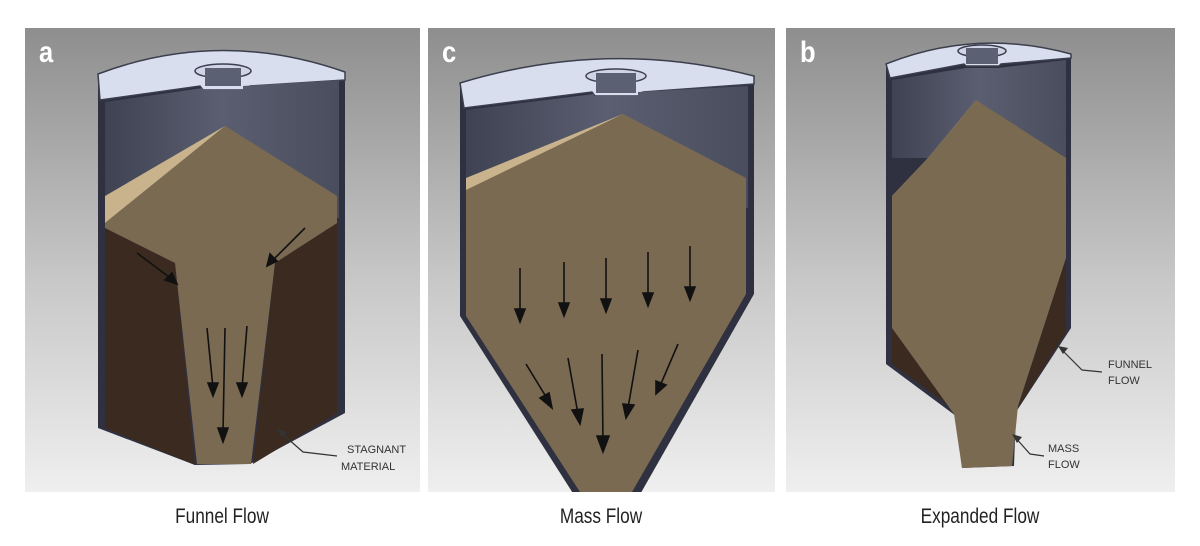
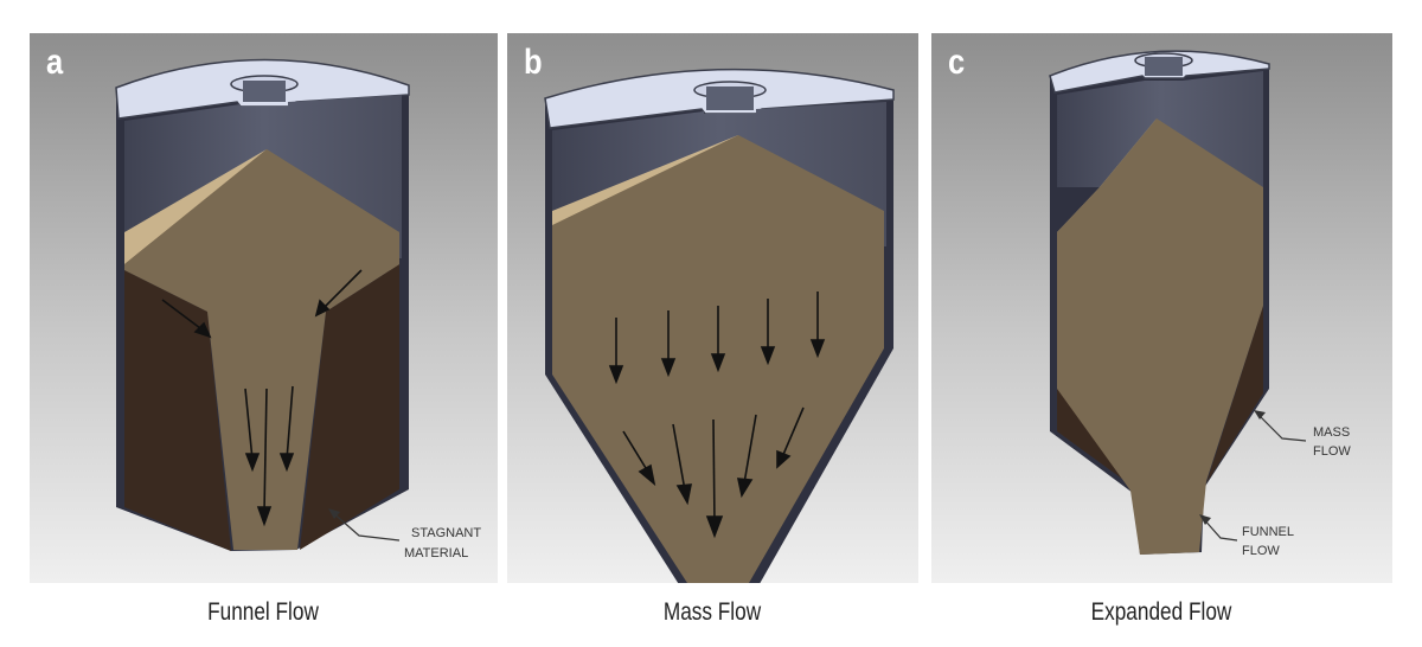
  STAGNANT
  MATERIAL
  a
- c
+ b
- FUNNEL
+ MASS
  FLOW
- MASS
+ FUNNEL
  FLOW
- b
+ c
  Funnel Flow
  Mass Flow
  Expanded Flow
